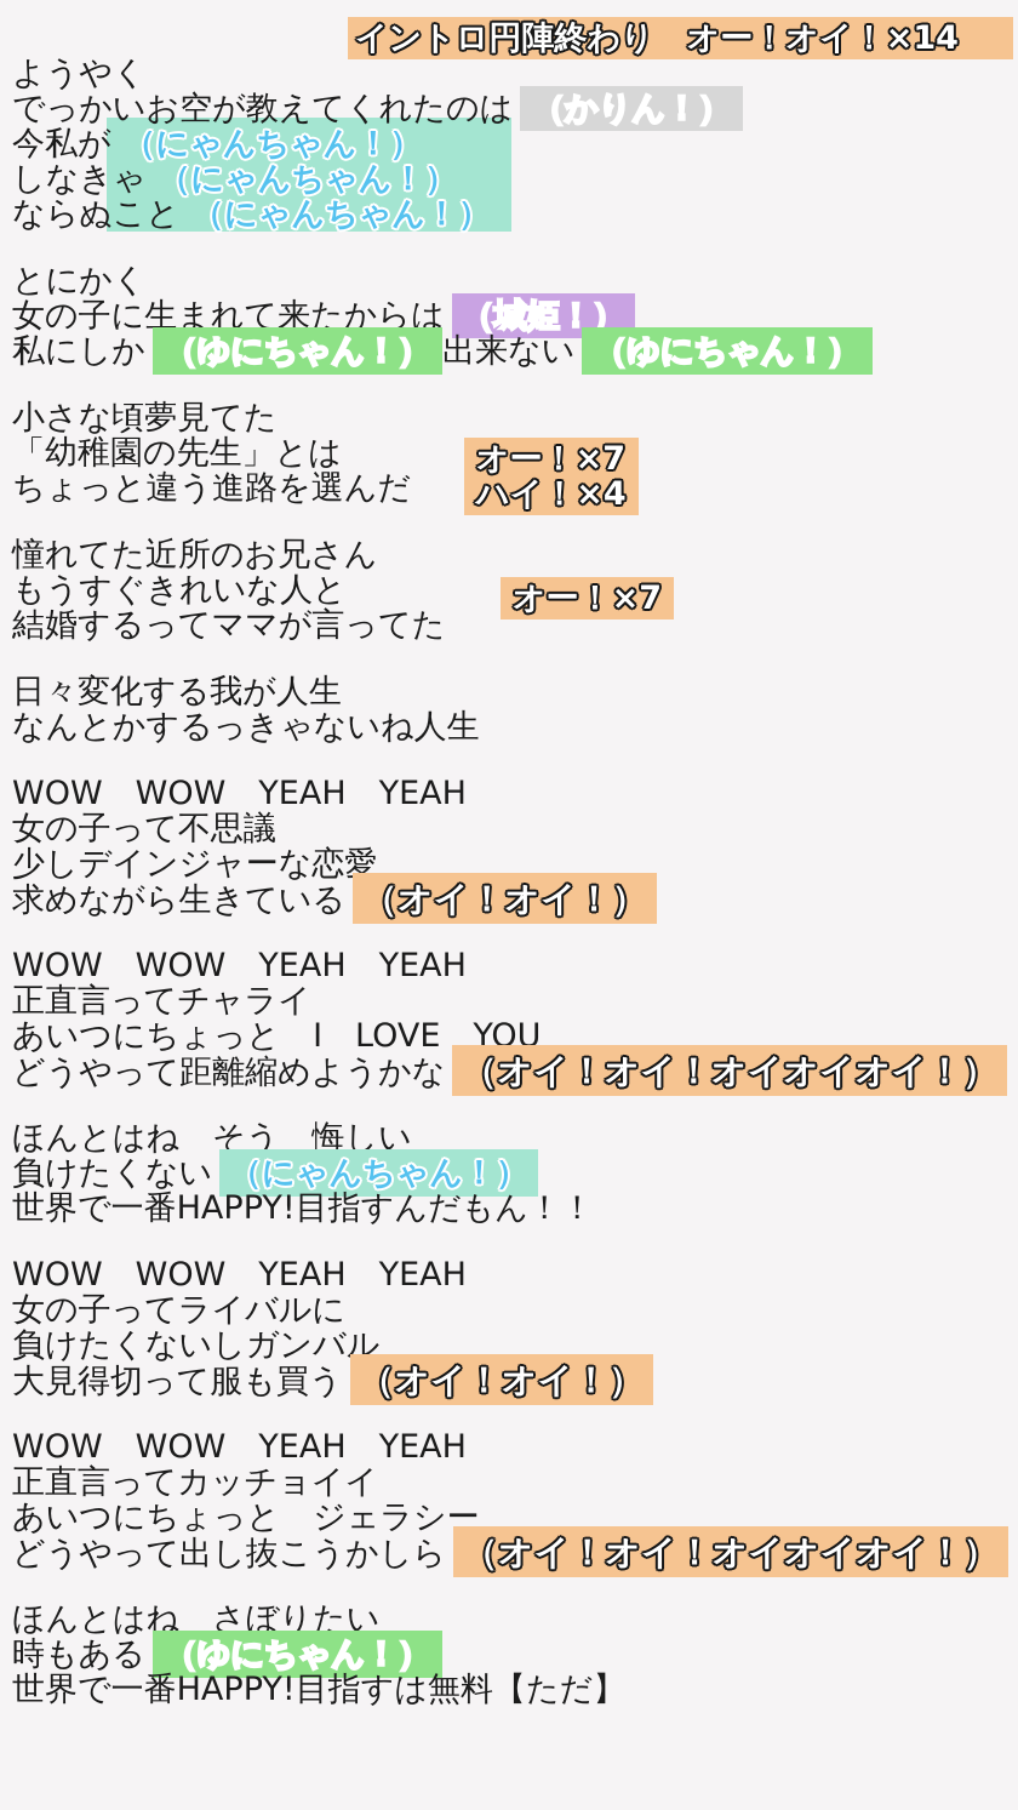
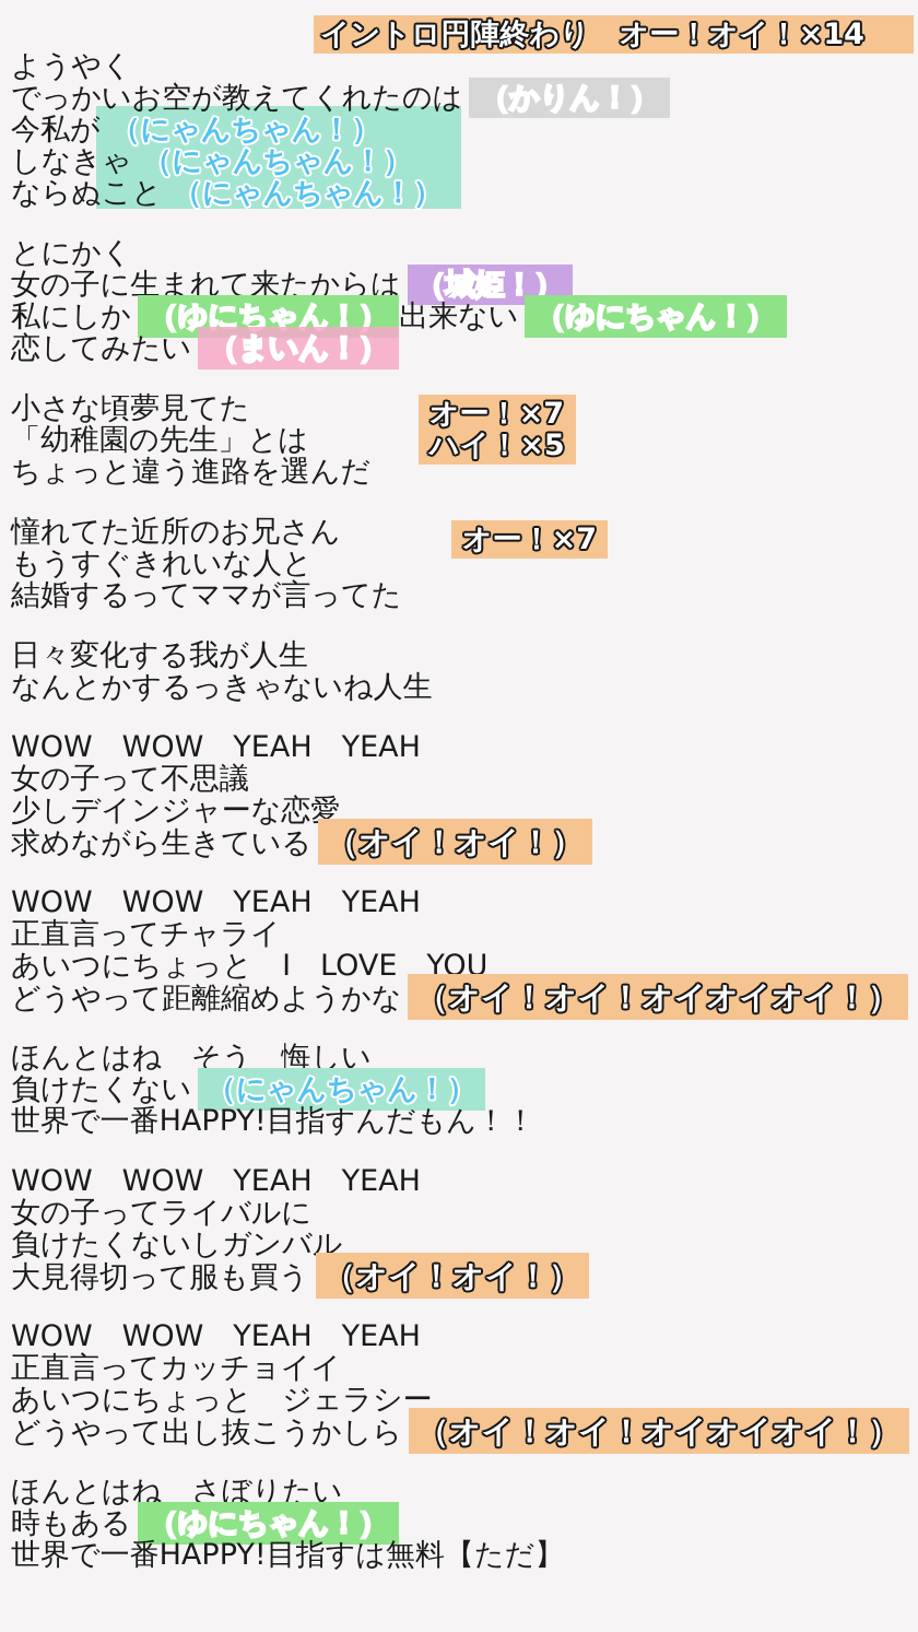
  イントロ円陣終わり オー！オイ！×14
  ようやく
  でっかいお空が教えてくれたのは （かりん！）
  今私が （にゃんちゃん！）
  しなきゃ （にゃんちゃん！）
  ならぬこと （にゃんちゃん！）
  とにかく
  女の子に生まれて来たからは （城姫！）
  私にしか （ゆにちゃん！） 出来ない （ゆにちゃん！）
+ 恋してみたい （まいん！）
  小さな頃夢見てた
  「幼稚園の先生」とは
  ちょっと違う進路を選んだ
  憧れてた近所のお兄さん
  もうすぐきれいな人と
  結婚するってママが言ってた
  日々変化する我が人生
  なんとかするっきゃないね人生
  WOW WOW YEAH YEAH
  女の子って不思議
  少しデインジャーな恋愛
  求めながら生きている （オイ！オイ！）
  WOW WOW YEAH YEAH
  正直言ってチャライ
  あいつにちょっと I LOVE YOU
  どうやって距離縮めようかな （オイ！オイ！オイオイオイ！）
  ほんとはね そう 悔しい
  負けたくない （にゃんちゃん！）
  世界で一番HAPPY!目指すんだもん！！
  WOW WOW YEAH YEAH
  女の子ってライバルに
  負けたくないしガンバル
  大見得切って服も買う （オイ！オイ！）
  WOW WOW YEAH YEAH
  正直言ってカッチョイイ
  あいつにちょっと ジェラシー
  どうやって出し抜こうかしら （オイ！オイ！オイオイオイ！）
  ほんとはね さぼりたい
  時もある （ゆにちゃん！）
  世界で一番HAPPY!目指すは無料【ただ】
  オー！×7
- ハイ！×4
+ ハイ！×5
  オー！×7
